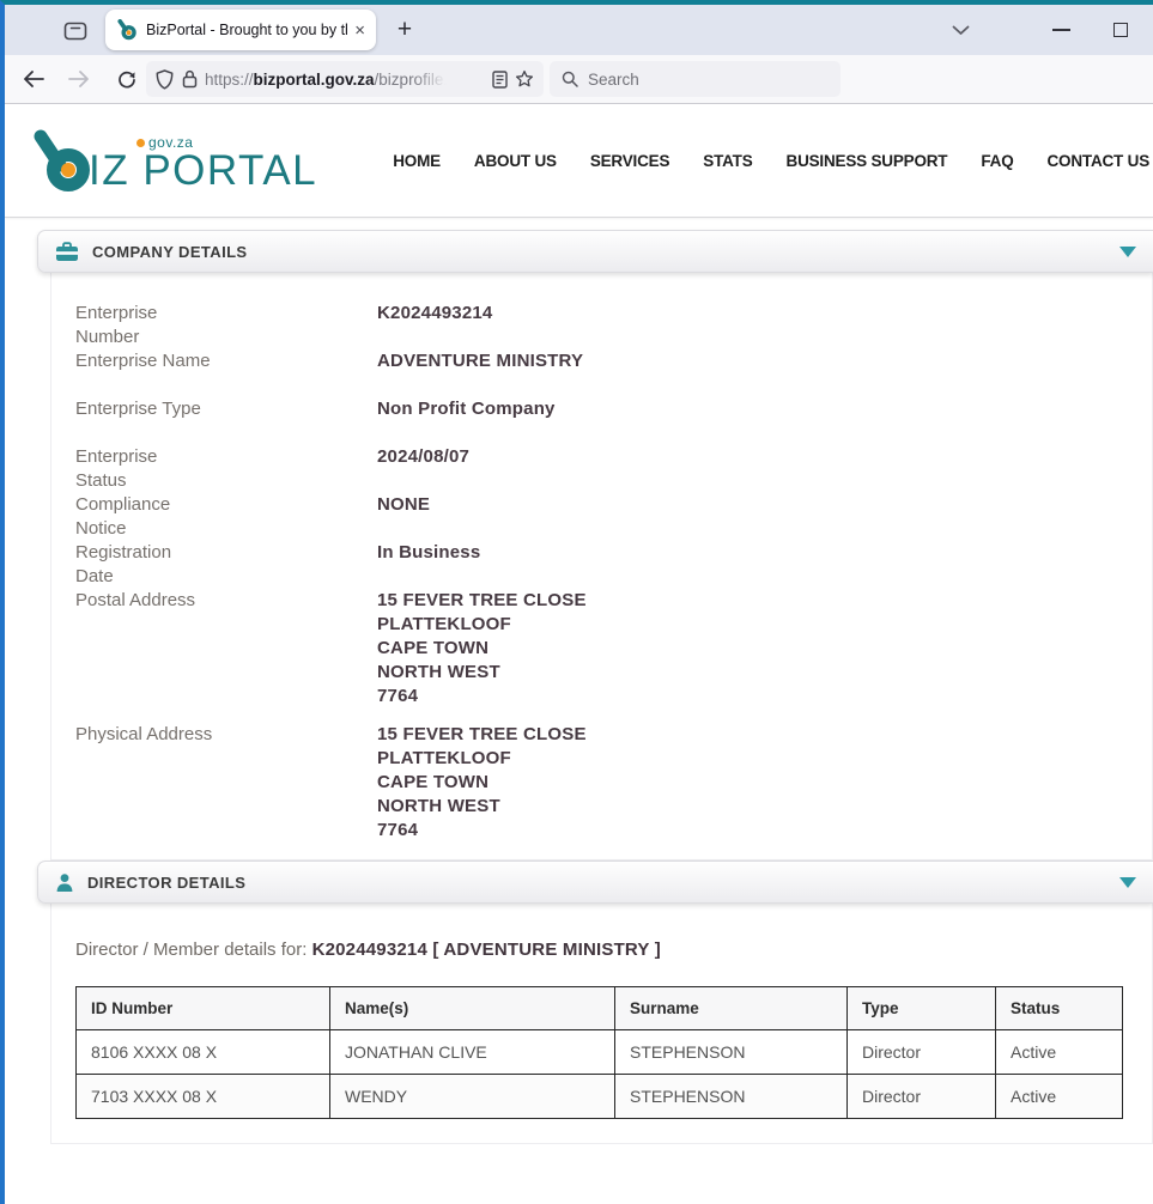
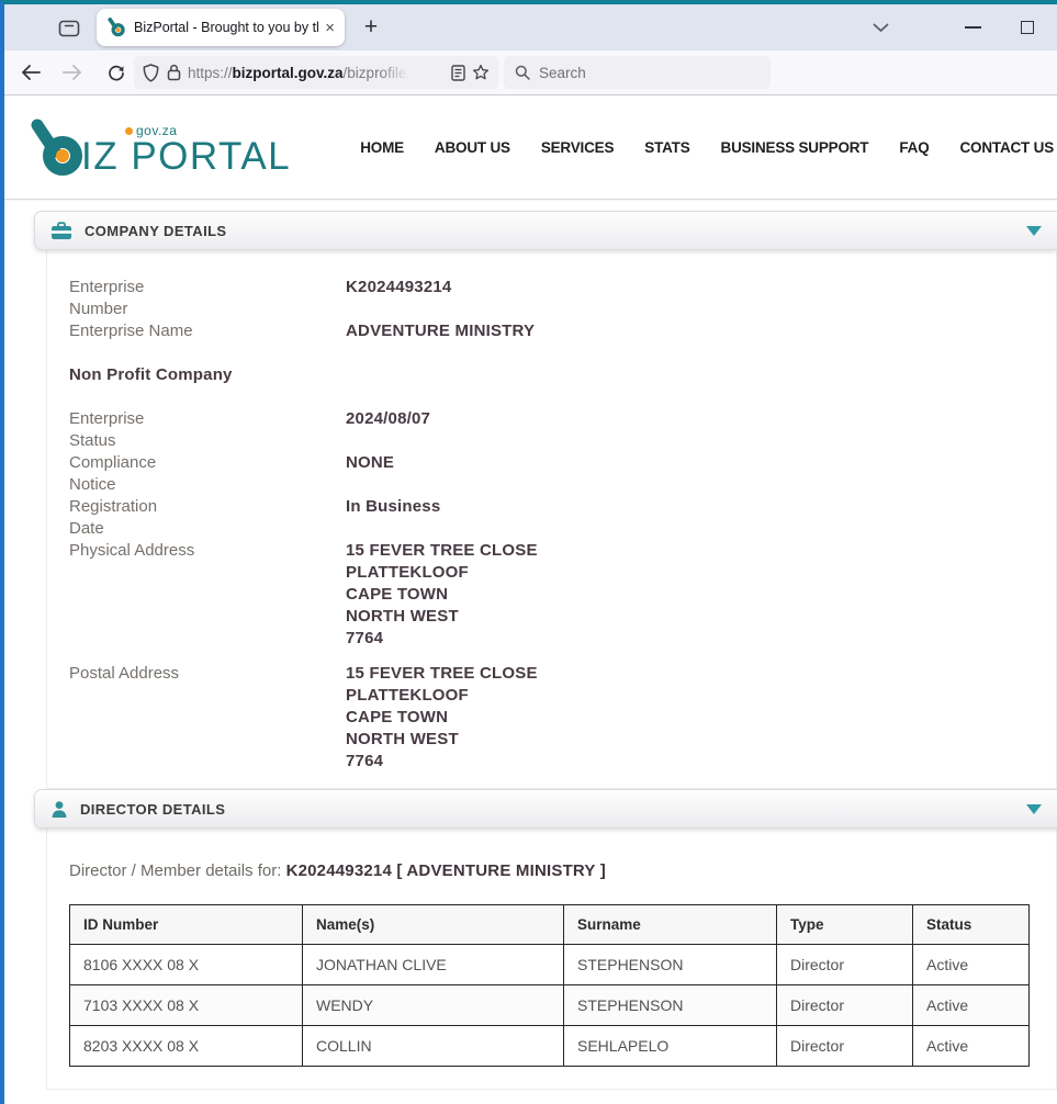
  BizPortal - Brought to you by t
  ×
  +
  https://
  bizportal.gov.za
  /bizprofile.
  Search
  gov.za
  IZ PORTAL
  HOME
  ABOUT US
  SERVICES
  STATS
  BUSINESS SUPPORT
  FAQ
  CONTACT US
  COMPANY DETAILS
  Enterprise
  Number
  K2024493214
  Enterprise Name
  ADVENTURE MINISTRY
- Enterprise Type
  Non Profit Company
  Enterprise
  Status
  2024/08/07
  Compliance
  Notice
  NONE
  Registration
  Date
  In Business
- Postal Address
+ Physical Address
  15 FEVER TREE CLOSE
  PLATTEKLOOF
  CAPE TOWN
  NORTH WEST
  7764
- Physical Address
+ Postal Address
  15 FEVER TREE CLOSE
  PLATTEKLOOF
  CAPE TOWN
  NORTH WEST
  7764
  DIRECTOR DETAILS
  Director / Member details for: K2024493214 [ ADVENTURE MINISTRY ]
  ID Number	Name(s)	Surname	Type	Status
  8106 XXXX 08 X	JONATHAN CLIVE	STEPHENSON	Director	Active
  7103 XXXX 08 X	WENDY	STEPHENSON	Director	Active
+ 8203 XXXX 08 X	COLLIN	SEHLAPELO	Director	Active
